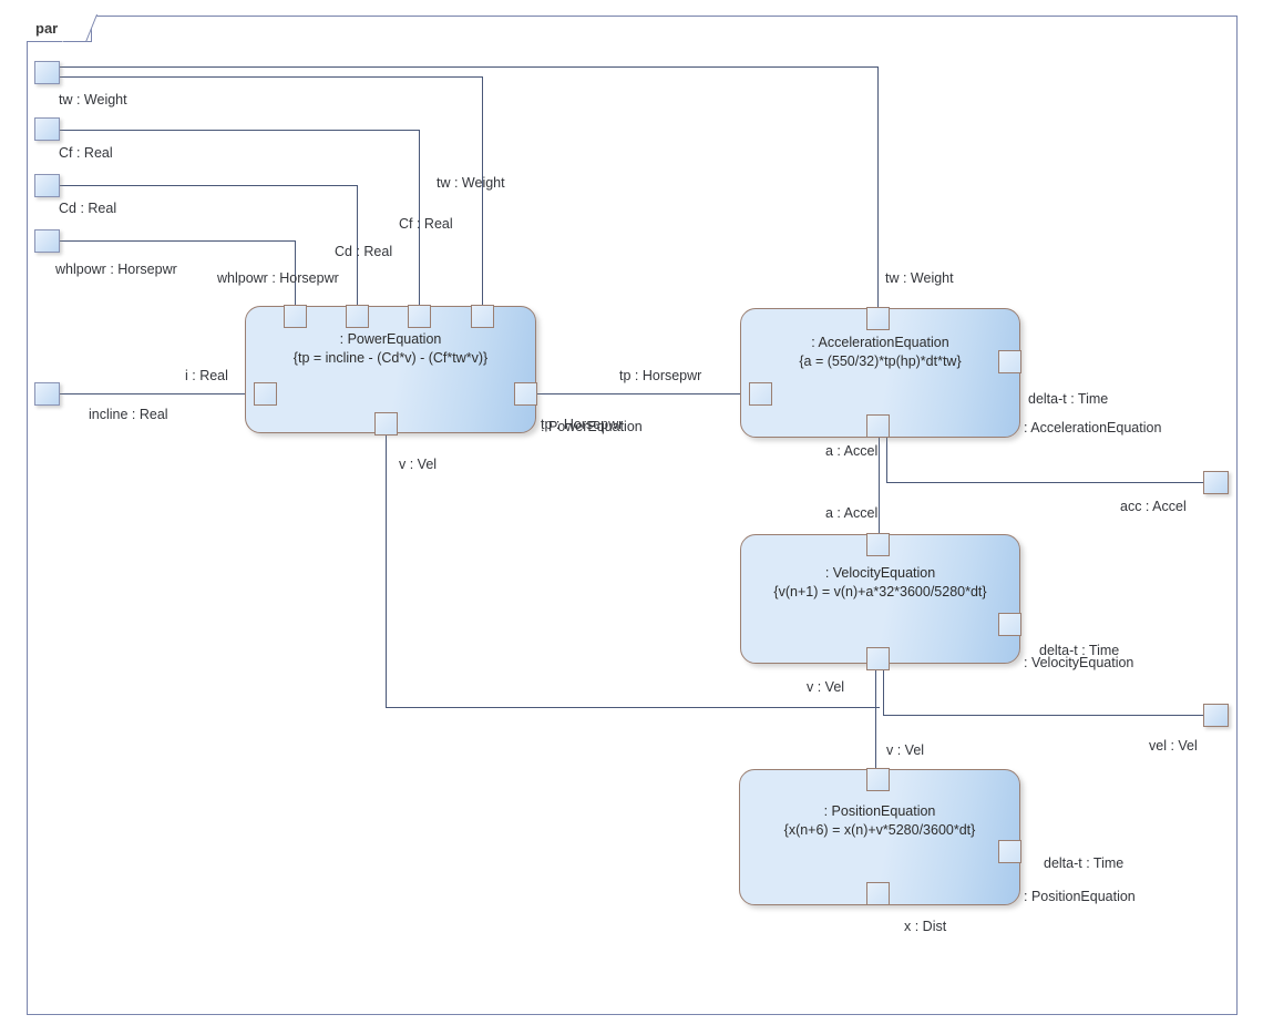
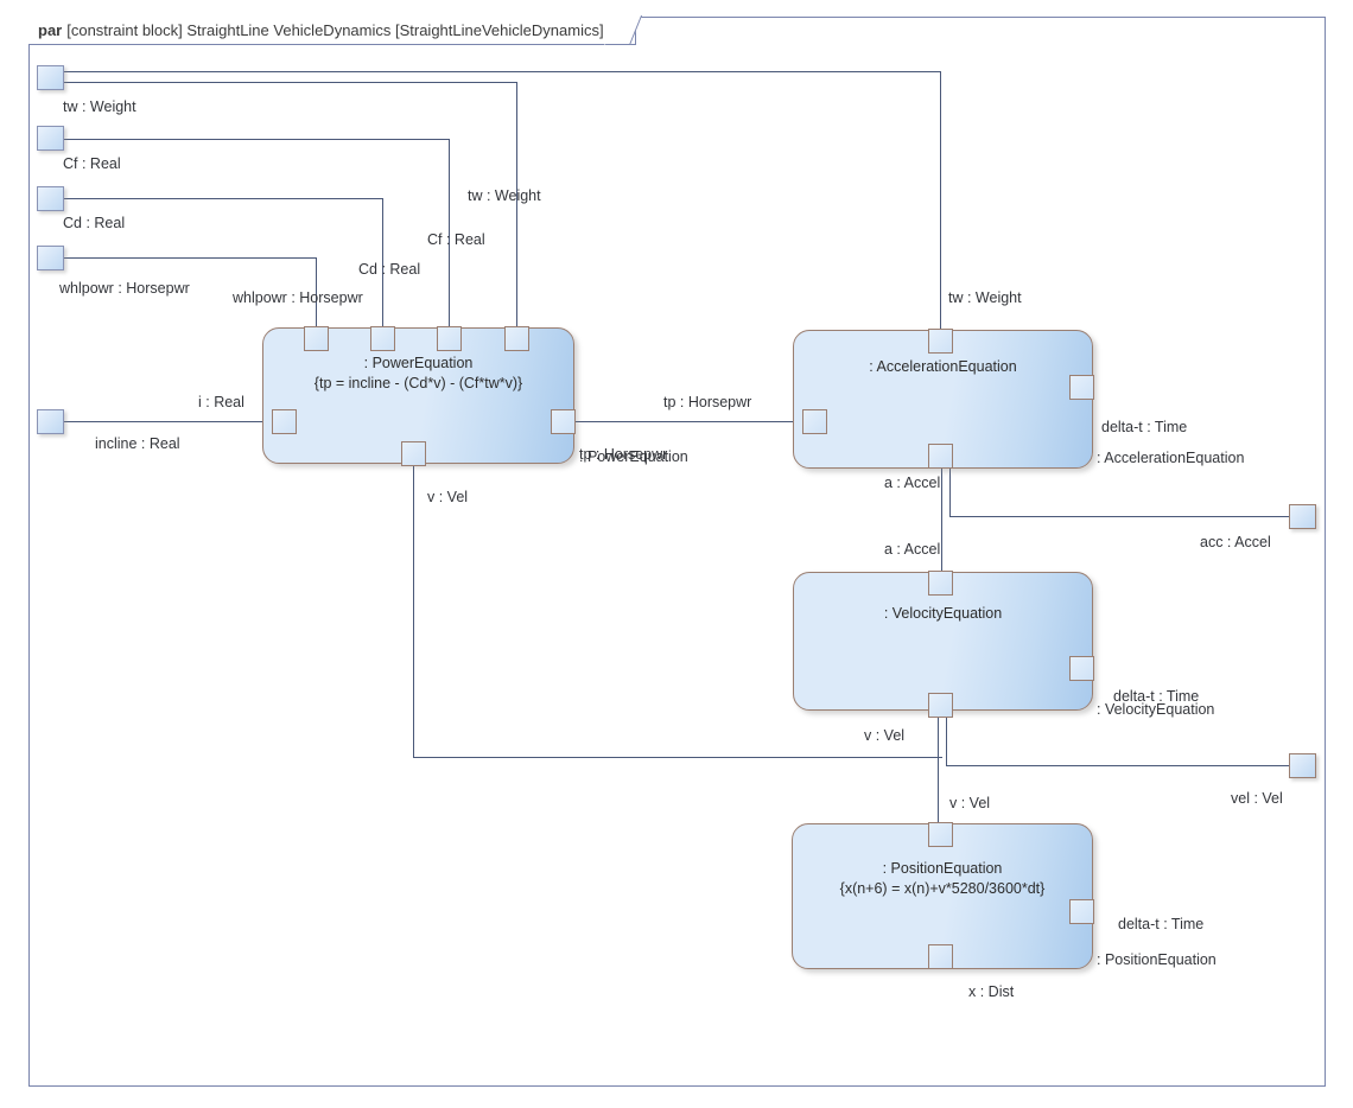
  par
+ [constraint block] StraightLine VehicleDynamics [StraightLineVehicleDynamics]
  tw : Weight
  Cf : Real
  Cd : Real
  whlpowr : Horsepwr
  incline : Real
  acc : Accel
  vel : Vel
  whlpowr : Horsepwr
  Cd : Real
  Cf : Real
  tw : Weight
  tw : Weight
  i : Real
  tp : Horsepwr
  v : Vel
  a : Accel
  a : Accel
  v : Vel
  v : Vel
  x : Dist
  : PowerEquation
  {tp = incline - (Cd*v) - (Cf*tw*v)}
  tp : Horsepwr
  : PowerEquation
  : AccelerationEquation
- {a = (550/32)*tp(hp)*dt*tw}
  delta-t : Time
  : AccelerationEquation
  : VelocityEquation
- {v(n+1) = v(n)+a*32*3600/5280*dt}
  delta-t : Time
  : VelocityEquation
  : PositionEquation
  {x(n+6) = x(n)+v*5280/3600*dt}
  delta-t : Time
  : PositionEquation
